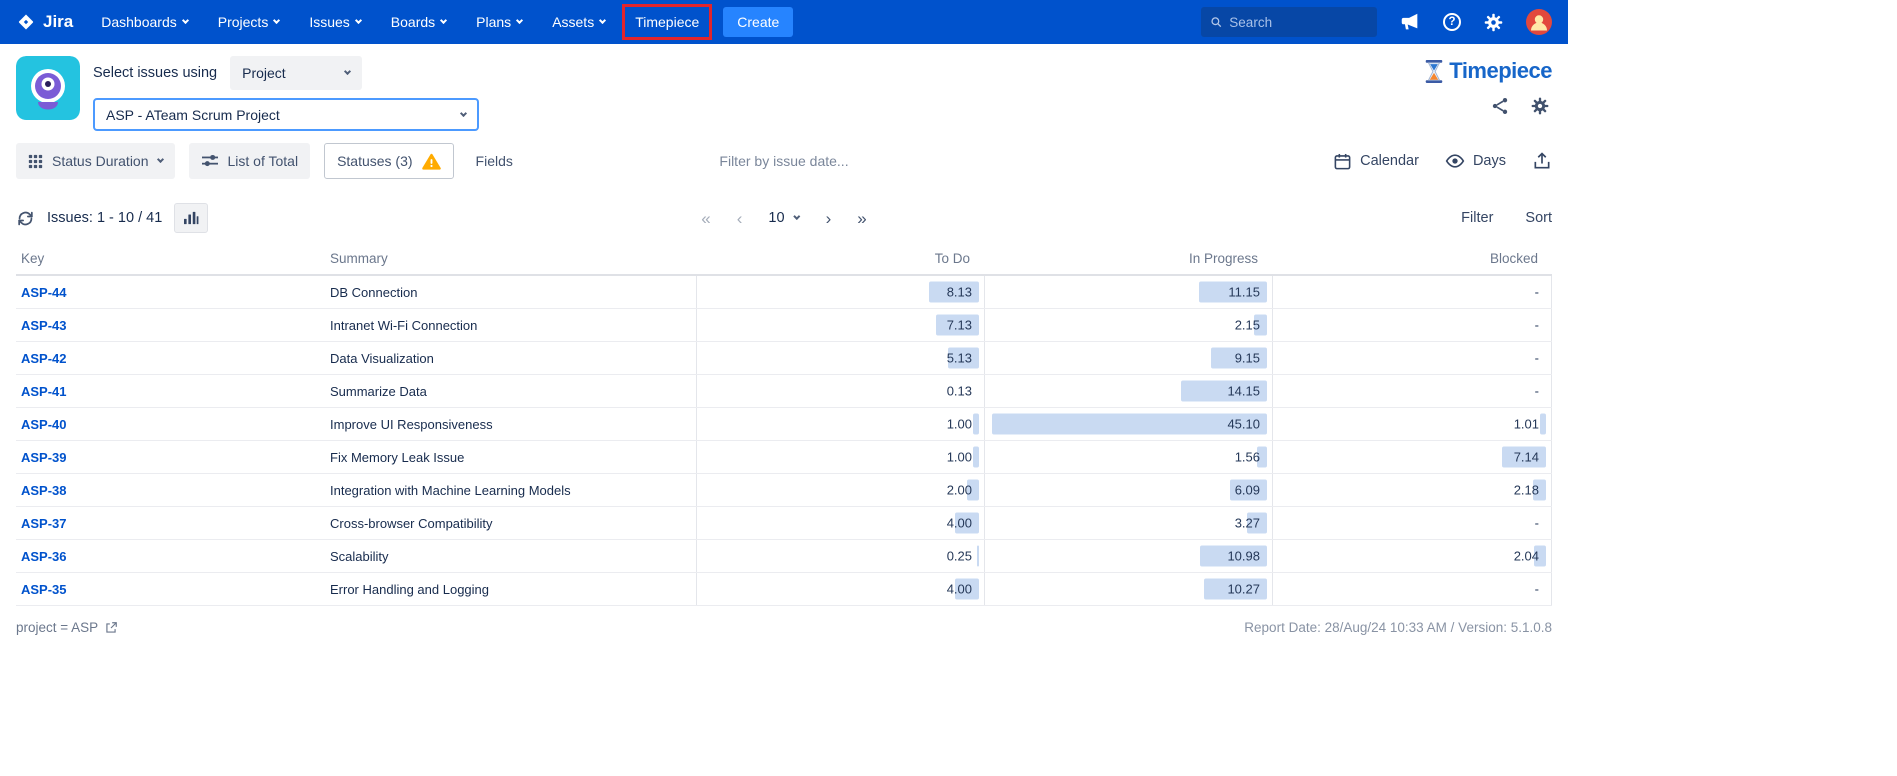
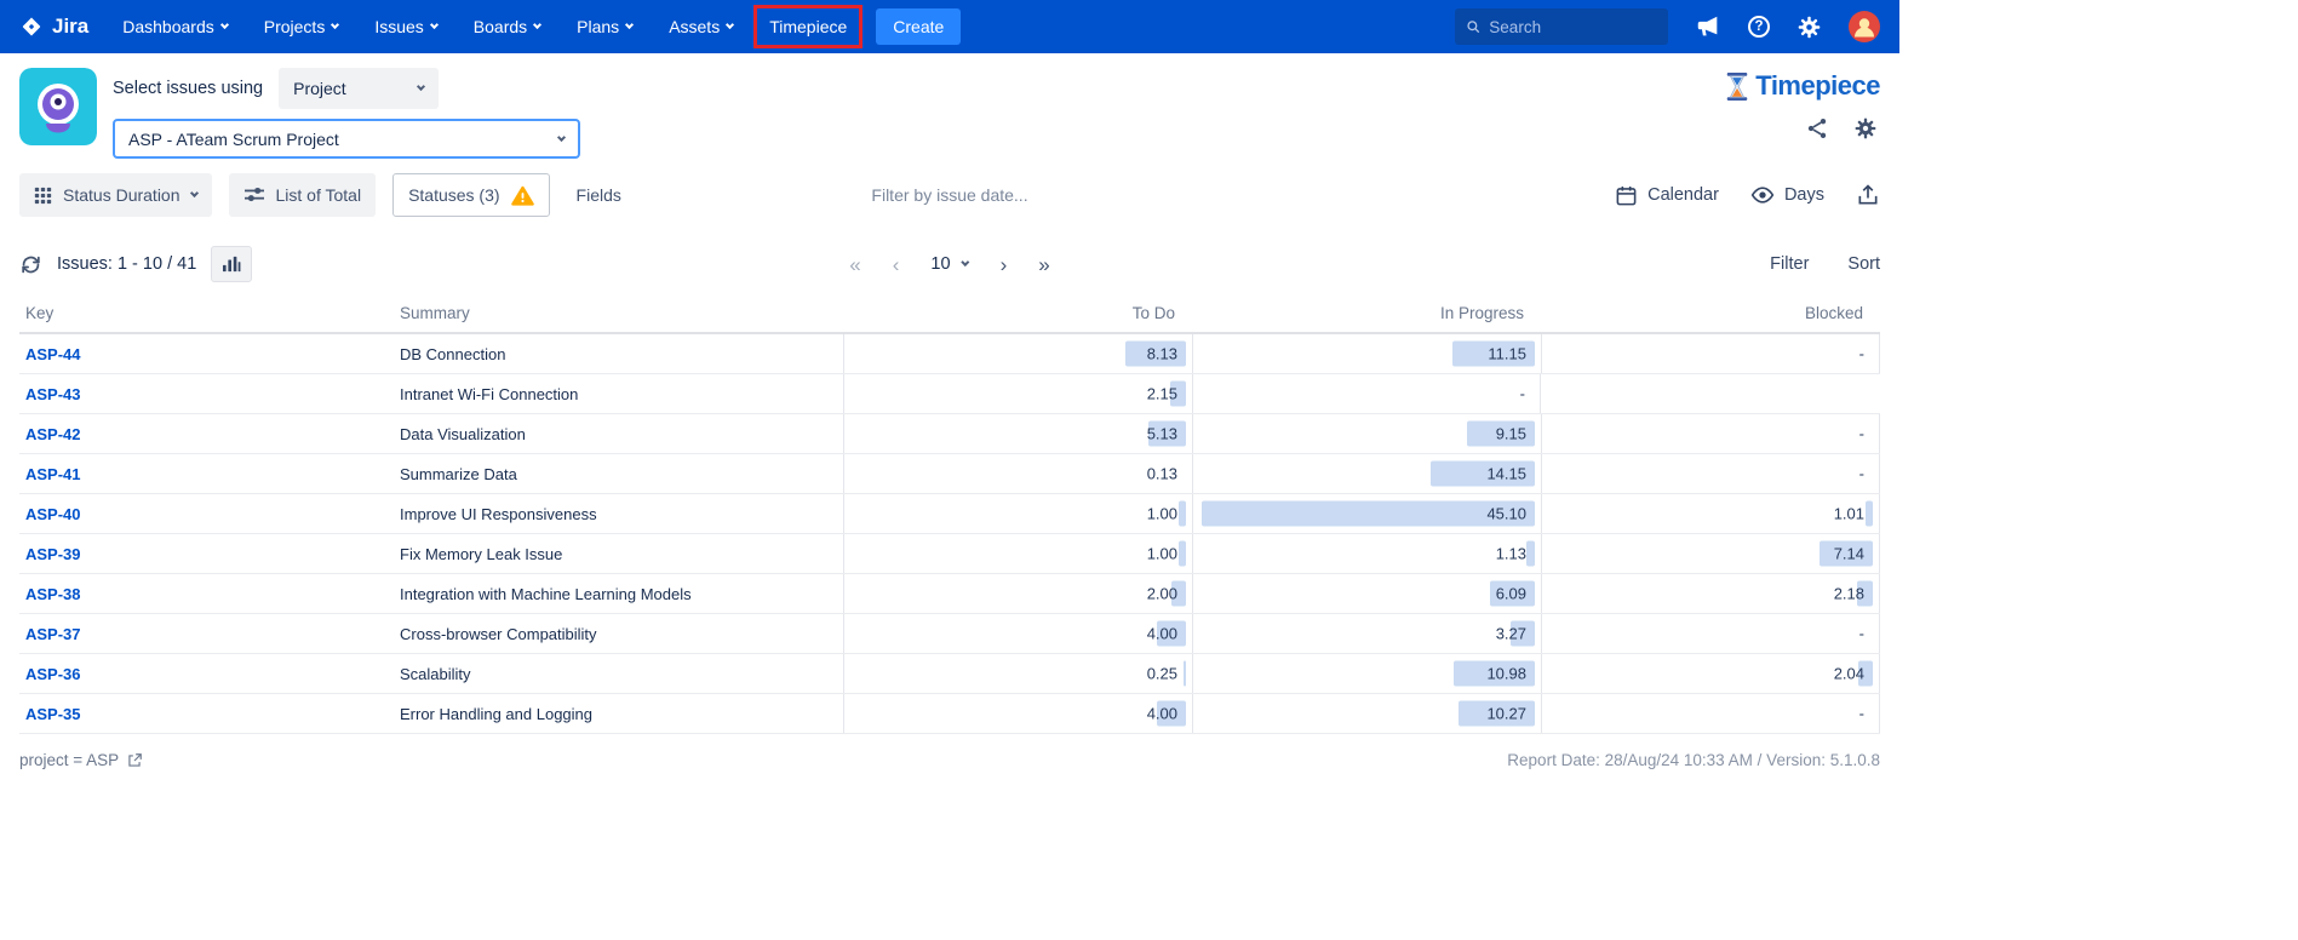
  Jira
  Dashboards
  Projects
  Issues
  Boards
  Plans
  Assets
  Timepiece
  Create
  Search
  ?
  Select issues using
  Project
  ASP - ATeam Scrum Project
  Timepiece
  Status Duration
  List of Total
  Statuses (3)
  Fields
  Filter by issue date...
  Calendar
  Days
  Issues: 1 - 10 / 41
  «
  ‹
  10
  ›
  »
  Filter
  Sort
  Key
  Summary
  To Do
  In Progress
  Blocked
  ASP-44
  DB Connection
  8.13
  11.15
  -
  ASP-43
  Intranet Wi-Fi Connection
- 7.13
  2.15
  -
  ASP-42
  Data Visualization
  5.13
  9.15
  -
  ASP-41
  Summarize Data
  0.13
  14.15
  -
  ASP-40
  Improve UI Responsiveness
  1.00
  45.10
  1.01
  ASP-39
  Fix Memory Leak Issue
  1.00
- 1.56
+ 1.13
  7.14
  ASP-38
  Integration with Machine Learning Models
  2.00
  6.09
  2.18
  ASP-37
  Cross-browser Compatibility
  4.00
  3.27
  -
  ASP-36
  Scalability
  0.25
  10.98
  2.04
  ASP-35
  Error Handling and Logging
  4.00
  10.27
  -
  project = ASP
  Report Date: 28/Aug/24 10:33 AM / Version: 5.1.0.8
